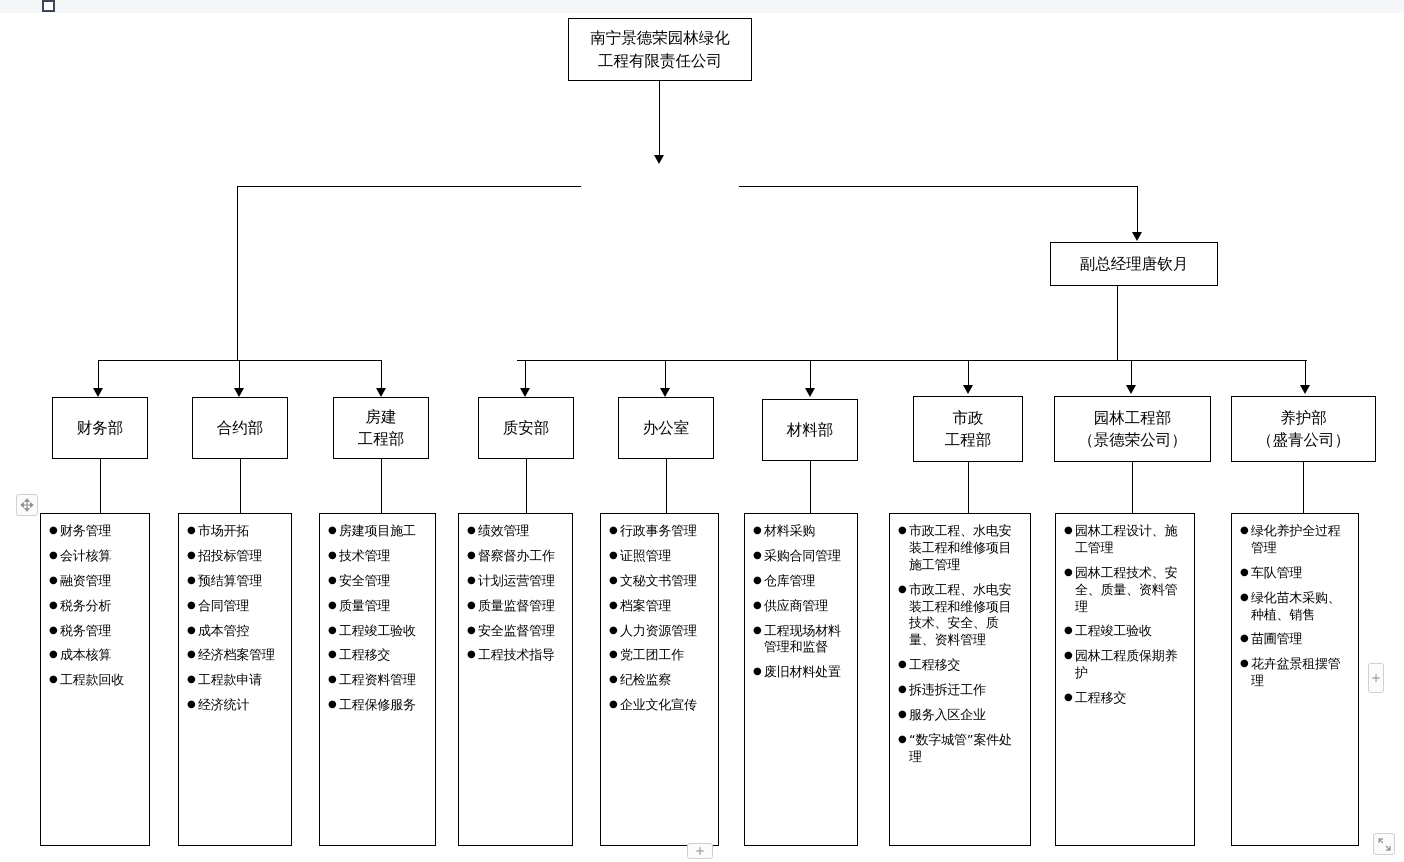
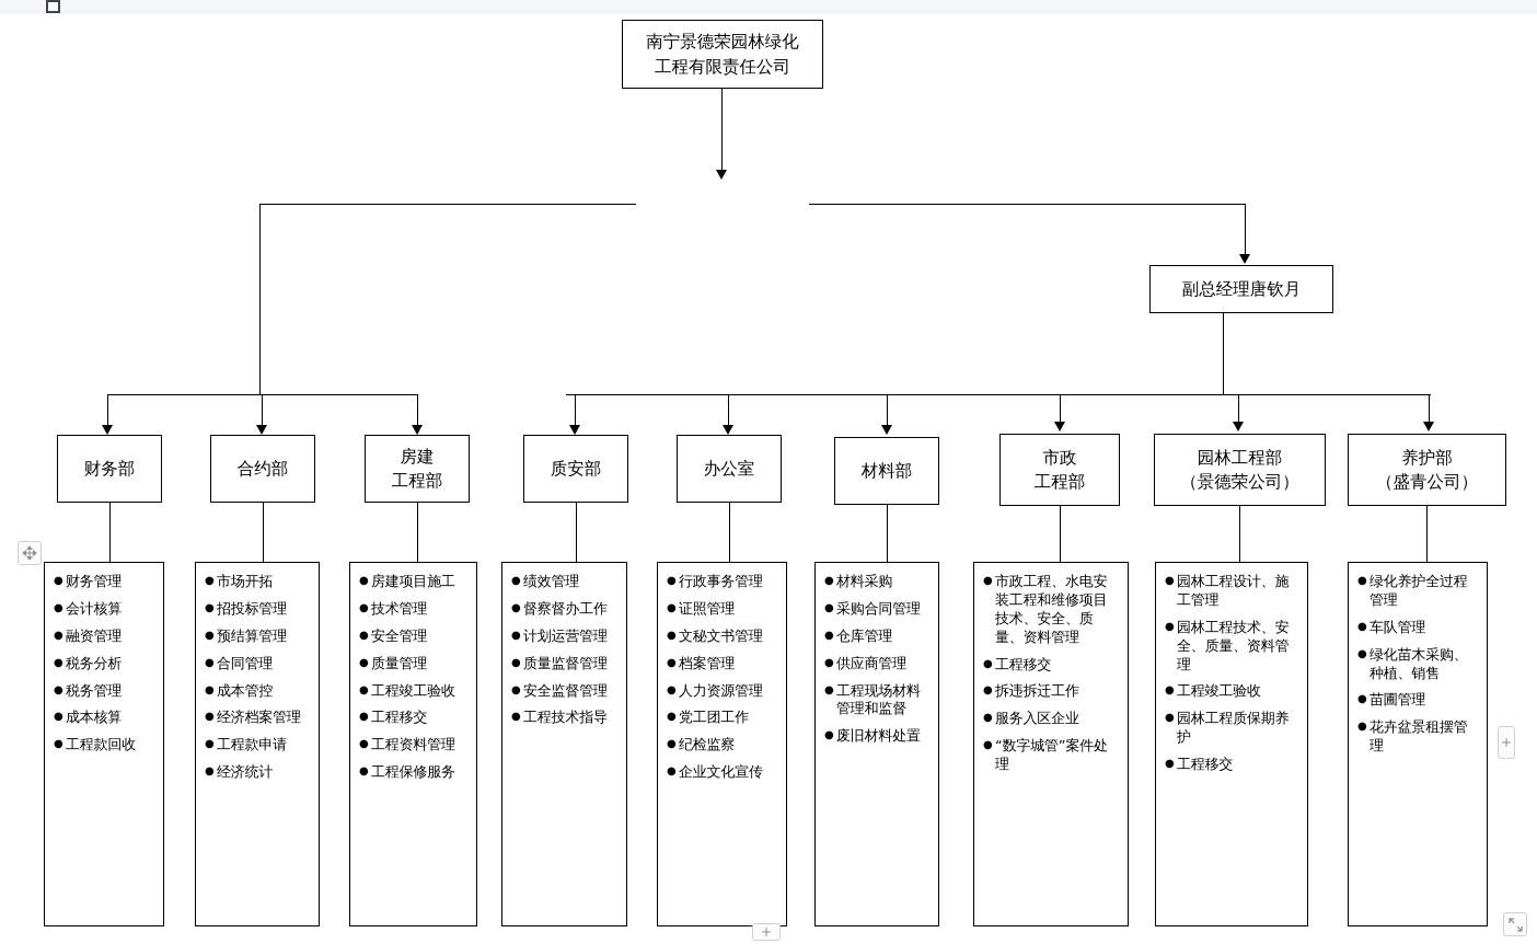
  南宁景德荣园林绿化
  工程有限责任公司
  副总经理唐钦月
  财务部
  合约部
  房建
  工程部
  质安部
  办公室
  材料部
  市政
  工程部
  园林工程部
  （景德荣公司）
  养护部
  （盛青公司）
  财务管理
  会计核算
  融资管理
  税务分析
  税务管理
  成本核算
  工程款回收
  市场开拓
  招投标管理
  预结算管理
  合同管理
  成本管控
  经济档案管理
  工程款申请
  经济统计
  房建项目施工
  技术管理
  安全管理
  质量管理
  工程竣工验收
  工程移交
  工程资料管理
  工程保修服务
  绩效管理
  督察督办工作
  计划运营管理
  质量监督管理
  安全监督管理
  工程技术指导
  行政事务管理
  证照管理
  文秘文书管理
  档案管理
  人力资源管理
  党工团工作
  纪检监察
  企业文化宣传
  材料采购
  采购合同管理
  仓库管理
  供应商管理
  工程现场材料管理和监督
  废旧材料处置
- 市政工程、水电安装工程和维修项目施工管理
  市政工程、水电安装工程和维修项目技术、安全、质量、资料管理
  工程移交
  拆违拆迁工作
  服务入区企业
  “数字城管”案件处理
  园林工程设计、施工管理
  园林工程技术、安全、质量、资料管理
  工程竣工验收
  园林工程质保期养护
  工程移交
  绿化养护全过程管理
  车队管理
  绿化苗木采购、种植、销售
  苗圃管理
  花卉盆景租摆管理
  +
  +
